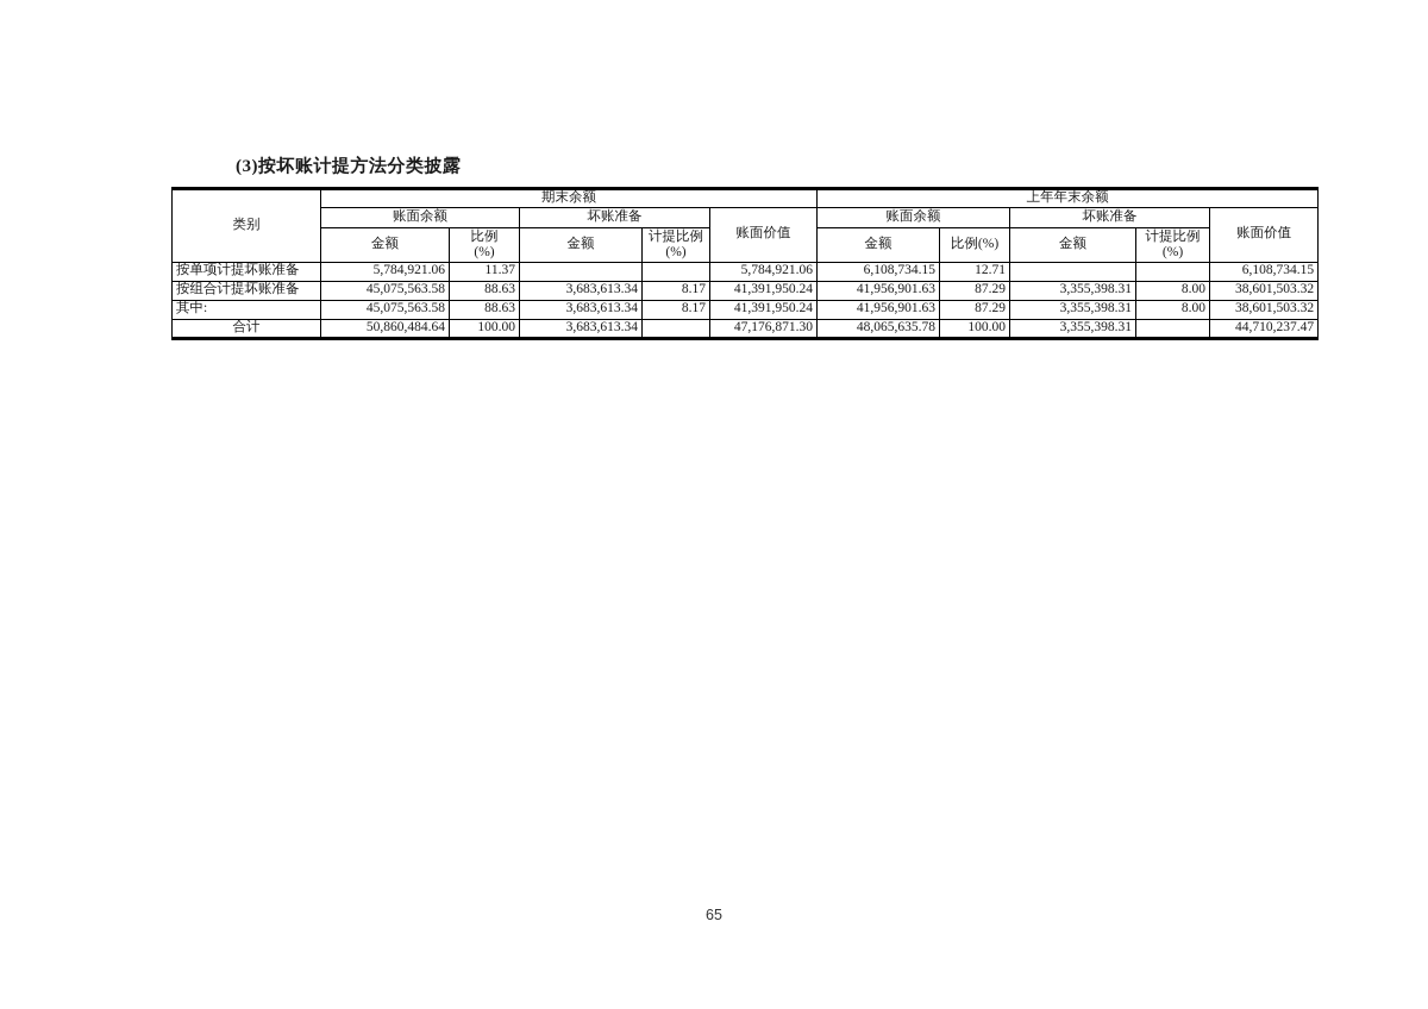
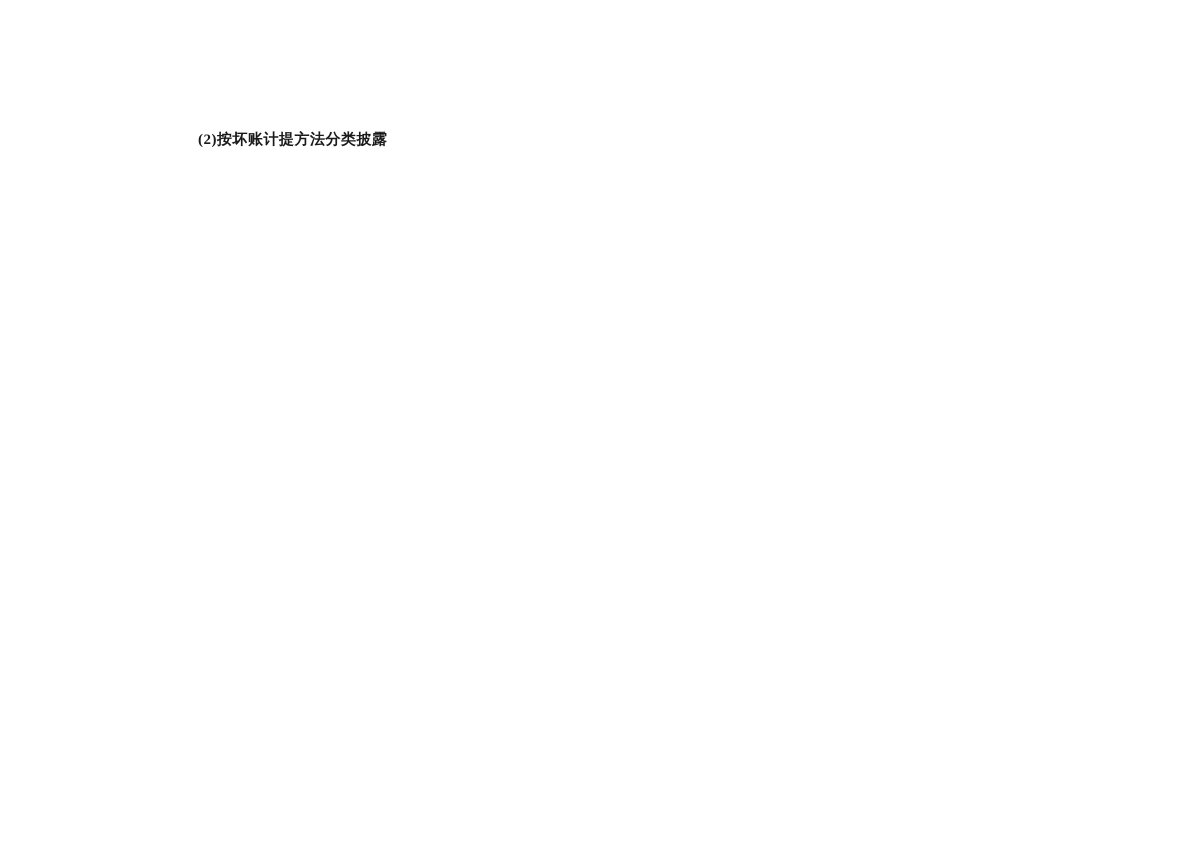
- (3)按坏账计提方法分类披露
+ (2)按坏账计提方法分类披露
- 类别	期末余额	上年年末余额
- 账面余额	坏账准备	账面价值	账面余额	坏账准备	账面价值
- 金额	比例 (%)	金额	计提比例 (%)	金额	比例(%)	金额	计提比例 (%)
- 按单项计提坏账准备	5,784,921.06	11.37			5,784,921.06	6,108,734.15	12.71			6,108,734.15
- 按组合计提坏账准备	45,075,563.58	88.63	3,683,613.34	8.17	41,391,950.24	41,956,901.63	87.29	3,355,398.31	8.00	38,601,503.32
- 其中:	45,075,563.58	88.63	3,683,613.34	8.17	41,391,950.24	41,956,901.63	87.29	3,355,398.31	8.00	38,601,503.32
- 合计	50,860,484.64	100.00	3,683,613.34		47,176,871.30	48,065,635.78	100.00	3,355,398.31		44,710,237.47
- 65
